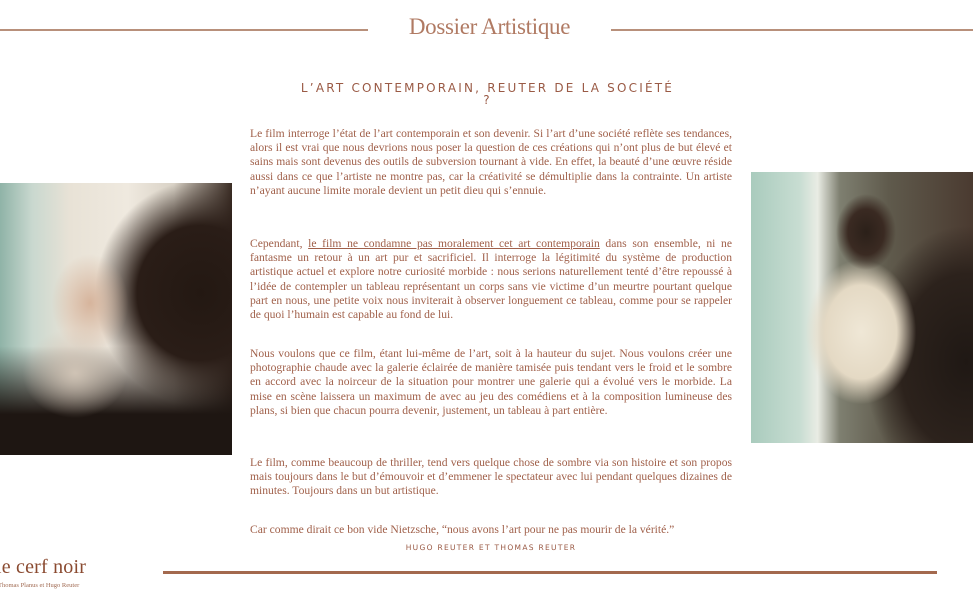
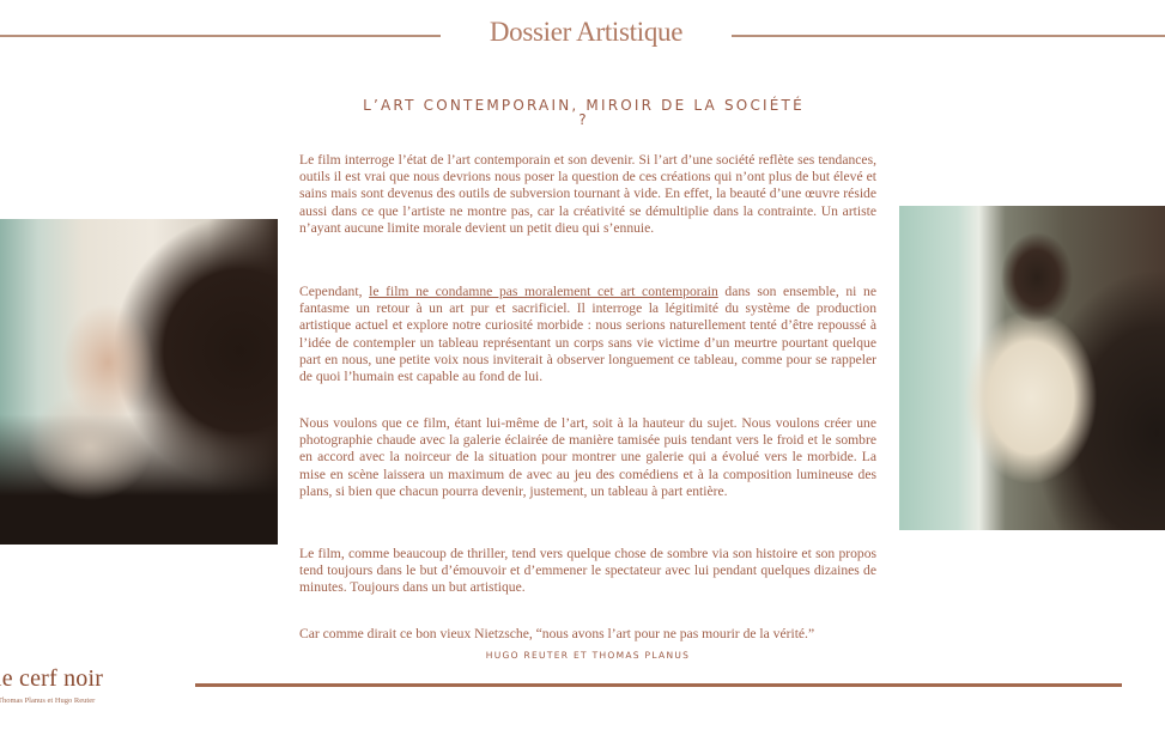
  Dossier Artistique
- L’ART CONTEMPORAIN, REUTER DE LA SOCIÉTÉ ?
+ L’ART CONTEMPORAIN, MIROIR DE LA SOCIÉTÉ ?
- Le film interroge l’état de l’art contemporain et son devenir. Si l’art d’une société reflète ses tendances, alors il est vrai que nous devrions nous poser la question de ces créations qui n’ont plus de but élevé et sains mais sont devenus des outils de subversion tournant à vide. En effet, la beauté d’une œuvre réside aussi dans ce que l’artiste ne montre pas, car la créativité se démultiplie dans la contrainte. Un artiste n’ayant aucune limite morale devient un petit dieu qui s’ennuie.
+ Le film interroge l’état de l’art contemporain et son devenir. Si l’art d’une société reflète ses tendances, outils il est vrai que nous devrions nous poser la question de ces créations qui n’ont plus de but élevé et sains mais sont devenus des outils de subversion tournant à vide. En effet, la beauté d’une œuvre réside aussi dans ce que l’artiste ne montre pas, car la créativité se démultiplie dans la contrainte. Un artiste n’ayant aucune limite morale devient un petit dieu qui s’ennuie.
  Cependant, le film ne condamne pas moralement cet art contemporain dans son ensemble, ni ne fantasme un retour à un art pur et sacrificiel. Il interroge la légitimité du système de production artistique actuel et explore notre curiosité morbide : nous serions naturellement tenté d’être repoussé à l’idée de contempler un tableau représentant un corps sans vie victime d’un meurtre pourtant quelque part en nous, une petite voix nous inviterait à observer longuement ce tableau, comme pour se rappeler de quoi l’humain est capable au fond de lui.
  Nous voulons que ce film, étant lui-même de l’art, soit à la hauteur du sujet. Nous voulons créer une photographie chaude avec la galerie éclairée de manière tamisée puis tendant vers le froid et le sombre en accord avec la noirceur de la situation pour montrer une galerie qui a évolué vers le morbide. La mise en scène laissera un maximum de avec au jeu des comédiens et à la composition lumineuse des plans, si bien que chacun pourra devenir, justement, un tableau à part entière.
- Le film, comme beaucoup de thriller, tend vers quelque chose de sombre via son histoire et son propos mais toujours dans le but d’émouvoir et d’emmener le spectateur avec lui pendant quelques dizaines de minutes. Toujours dans un but artistique.
+ Le film, comme beaucoup de thriller, tend vers quelque chose de sombre via son histoire et son propos tend toujours dans le but d’émouvoir et d’emmener le spectateur avec lui pendant quelques dizaines de minutes. Toujours dans un but artistique.
- Car comme dirait ce bon vide Nietzsche, “nous avons l’art pour ne pas mourir de la vérité.”
+ Car comme dirait ce bon vieux Nietzsche, “nous avons l’art pour ne pas mourir de la vérité.”
- HUGO REUTER ET THOMAS REUTER
+ HUGO REUTER ET THOMAS PLANUS
  e cerf noir
